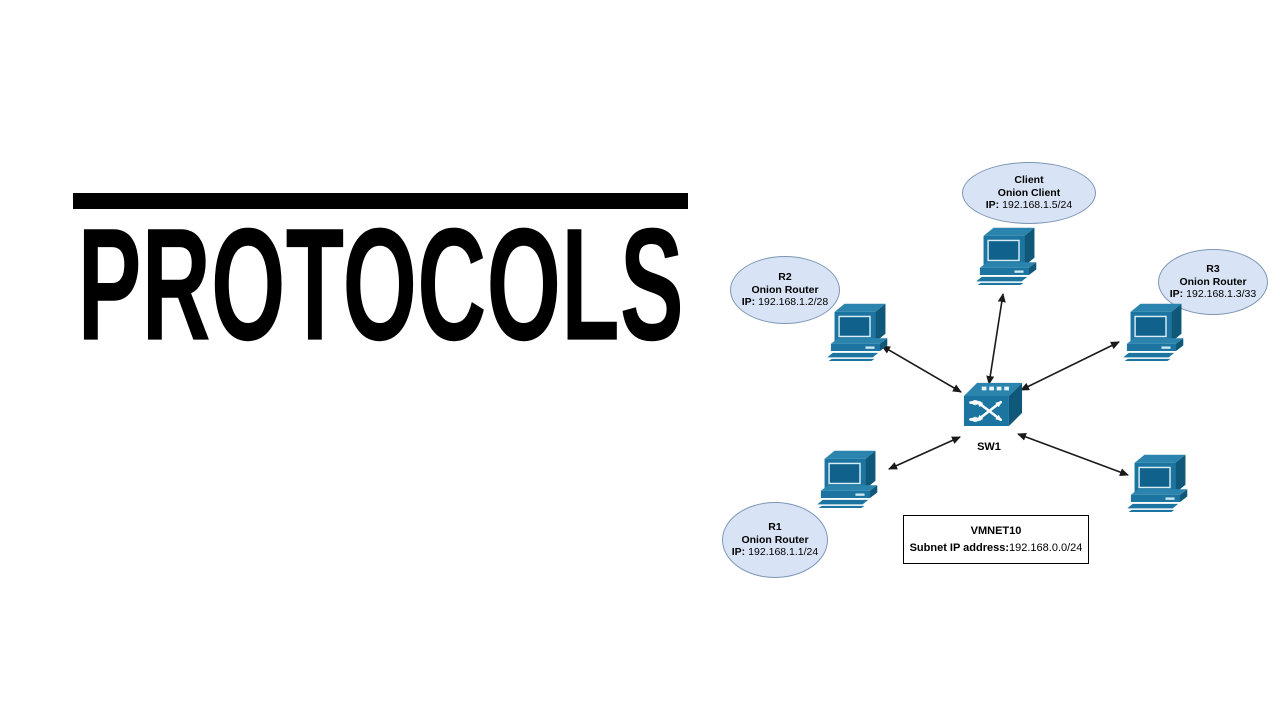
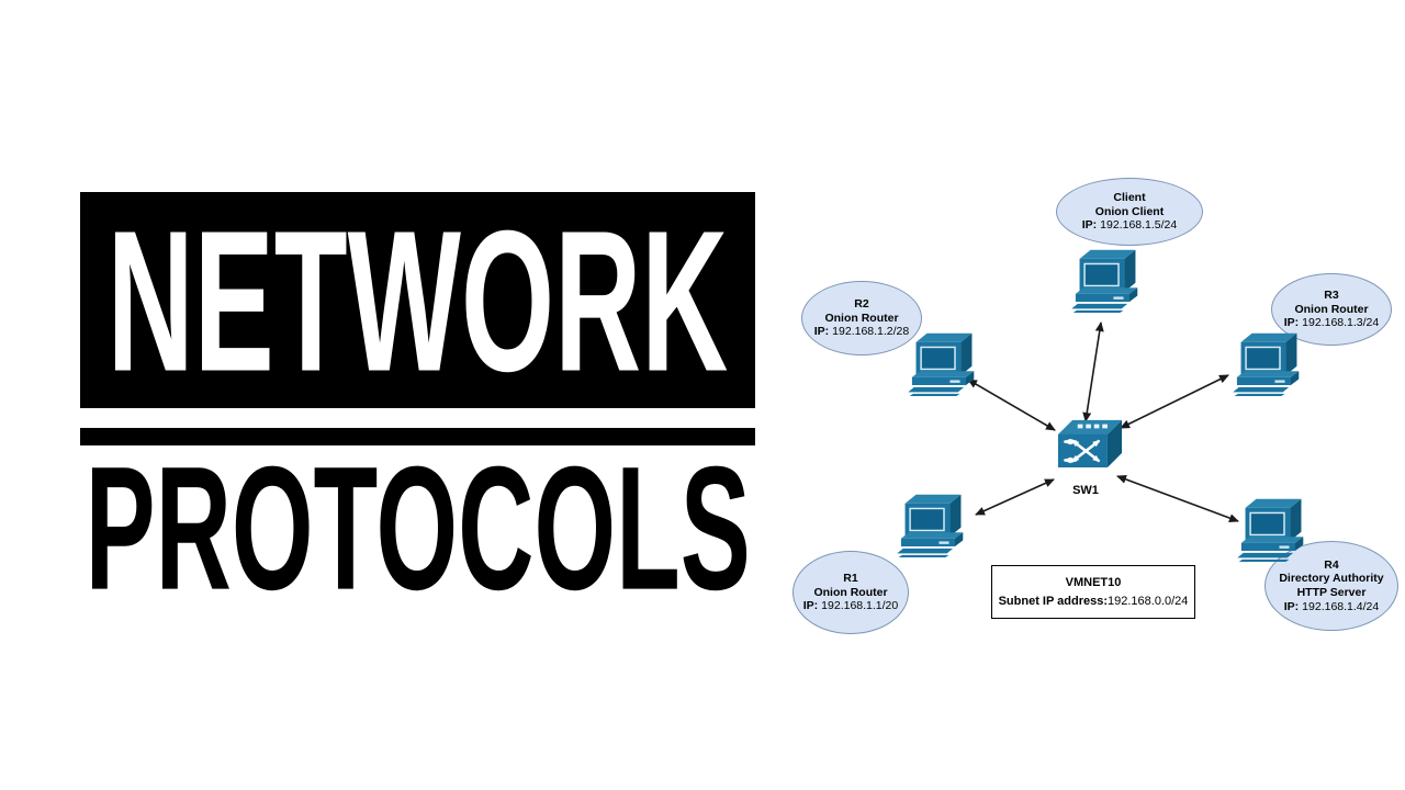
+ NETWORK
  PROTOCOLS
  Client
  Onion Client
  IP: 192.168.1.5/24
  R2
  Onion Router
  IP: 192.168.1.2/28
  R3
  Onion Router
- IP: 192.168.1.3/33
+ IP: 192.168.1.3/24
  R1
  Onion Router
- IP: 192.168.1.1/24
+ IP: 192.168.1.1/20
+ R4
+ Directory Authority
+ HTTP Server
+ IP: 192.168.1.4/24
  SW1
  VMNET10
  Subnet IP address:192.168.0.0/24
